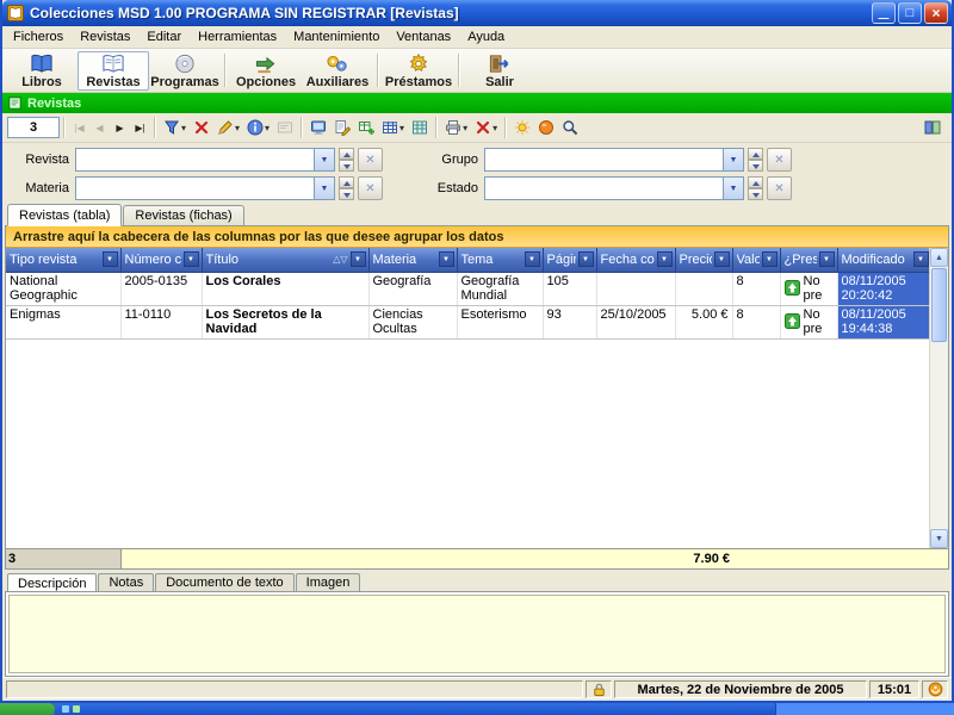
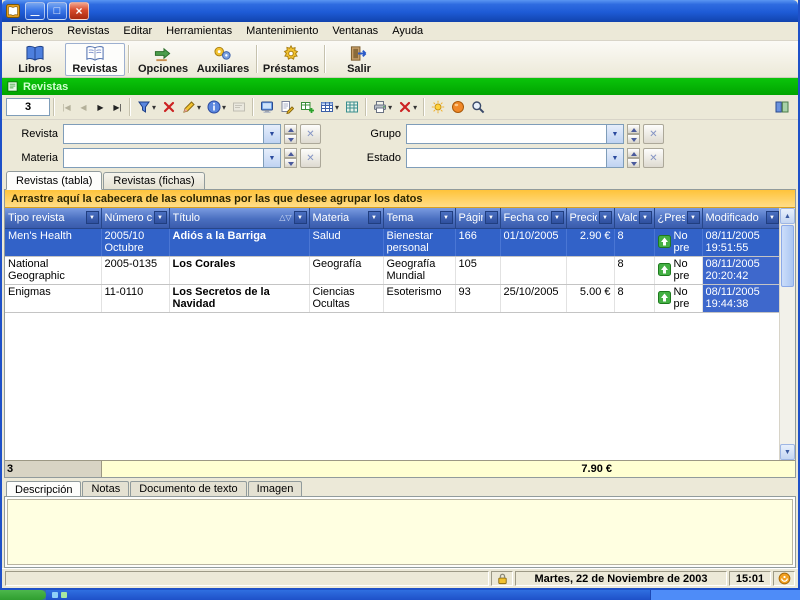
- Colecciones MSD 1.00 PROGRAMA SIN REGISTRAR [Revistas]
  —
  □
  ×
  Ficheros
  Revistas
  Editar
  Herramientas
  Mantenimiento
  Ventanas
  Ayuda
  Libros
  Revistas
- Programas
  Opciones
  Auxiliares
  Préstamos
  Salir
  Revistas
  3
  |◀
  ◀
  ▶
  ▶|
  ▾
  ▾
  ▾
  ▾
  ▾
  ▾
  Revista
  ✕
  Grupo
  ✕
  Materia
  ✕
  Estado
  ✕
  Revistas (tabla)
  Revistas (fichas)
  Arrastre aquí la cabecera de las columnas por las que desee agrupar los datos
  Tipo revista	Número c	Título △▽	Materia	Tema	Pági	Fecha co	Preci	Valo	¿Pres	Modificado
+ Men's Health	2005/10 Octubre	Adiós a la Barriga	Salud	Bienestar personal	166	01/10/2005	2.90 €	8	No pre	08/11/2005 19:51:55
  National Geographic	2005-0135	Los Corales	Geografía	Geografía Mundial	105			8	No pre	08/11/2005 20:20:42
  Enigmas	11-0110	Los Secretos de la Navidad	Ciencias Ocultas	Esoterismo	93	25/10/2005	5.00 €	8	No pre	08/11/2005 19:44:38
  3							7.90 €
  Descripción
  Notas
  Documento de texto
  Imagen
- Martes, 22 de Noviembre de 2005
+ Martes, 22 de Noviembre de 2003
  15:01
